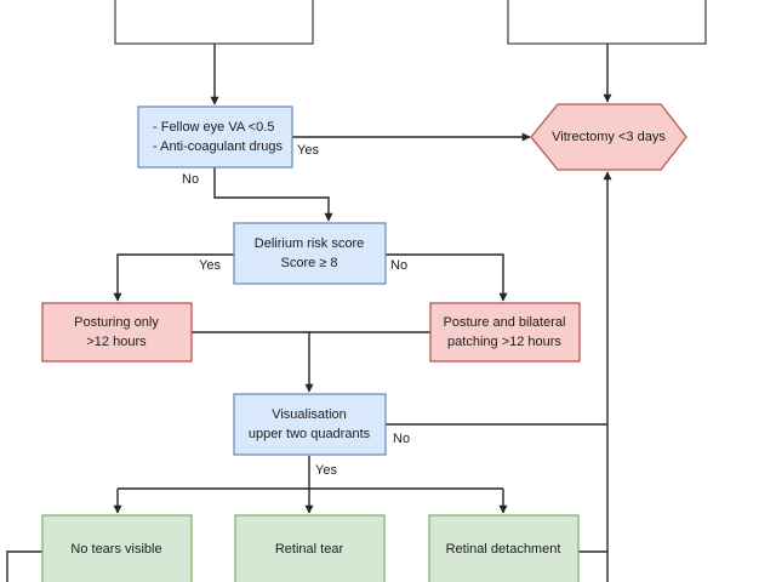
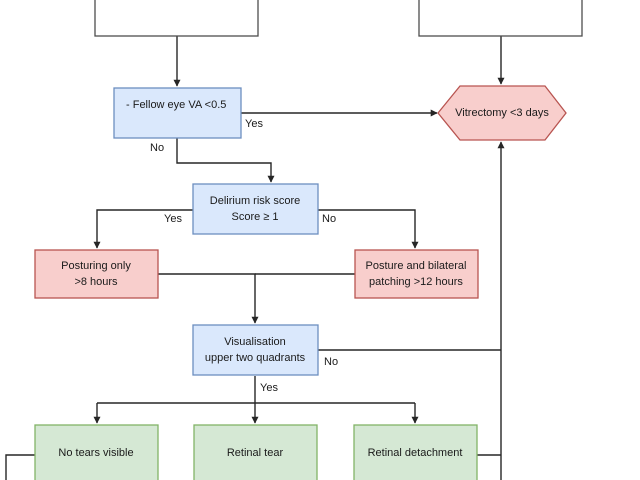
  - Fellow eye VA <0.5
- - Anti-coagulant drugs
  Vitrectomy <3 days
  Delirium risk score
- Score ≥ 8
+ Score ≥ 1
  Posturing only
- >12 hours
+ >8 hours
  Posture and bilateral
  patching >12 hours
  Visualisation
  upper two quadrants
  No tears visible
  Retinal tear
  Retinal detachment
  Yes
  No
  Yes
  No
  Yes
  No
